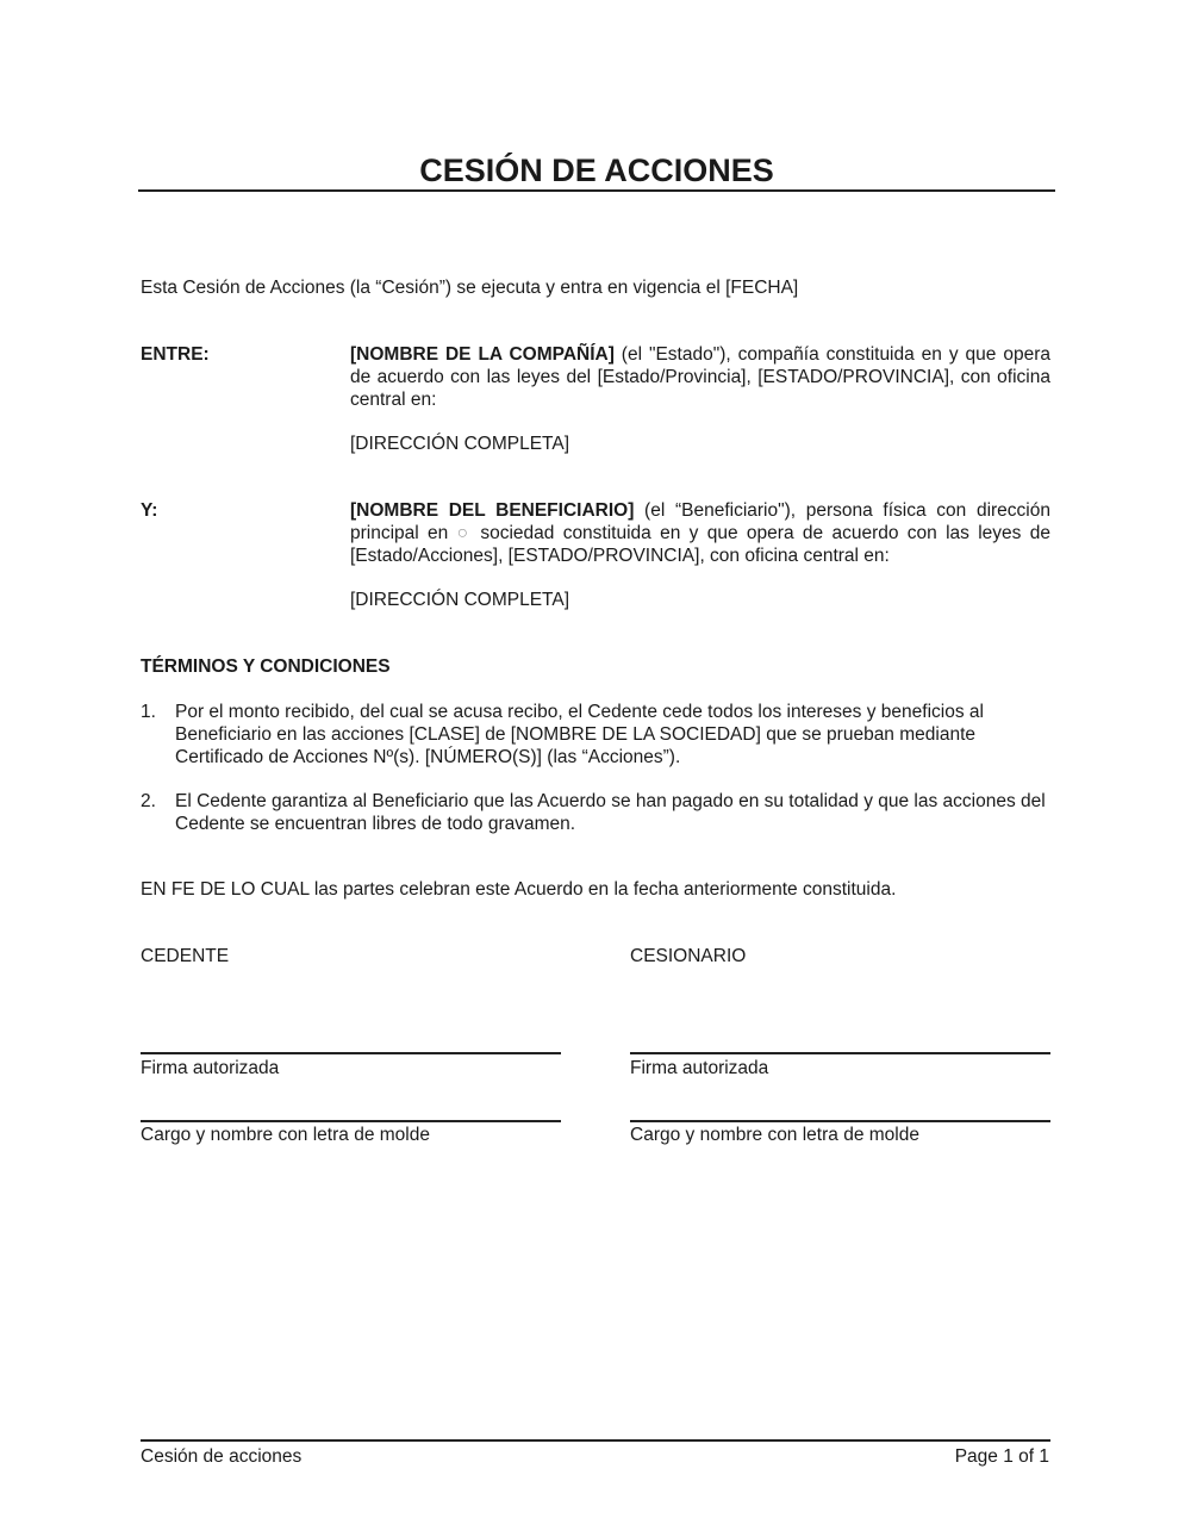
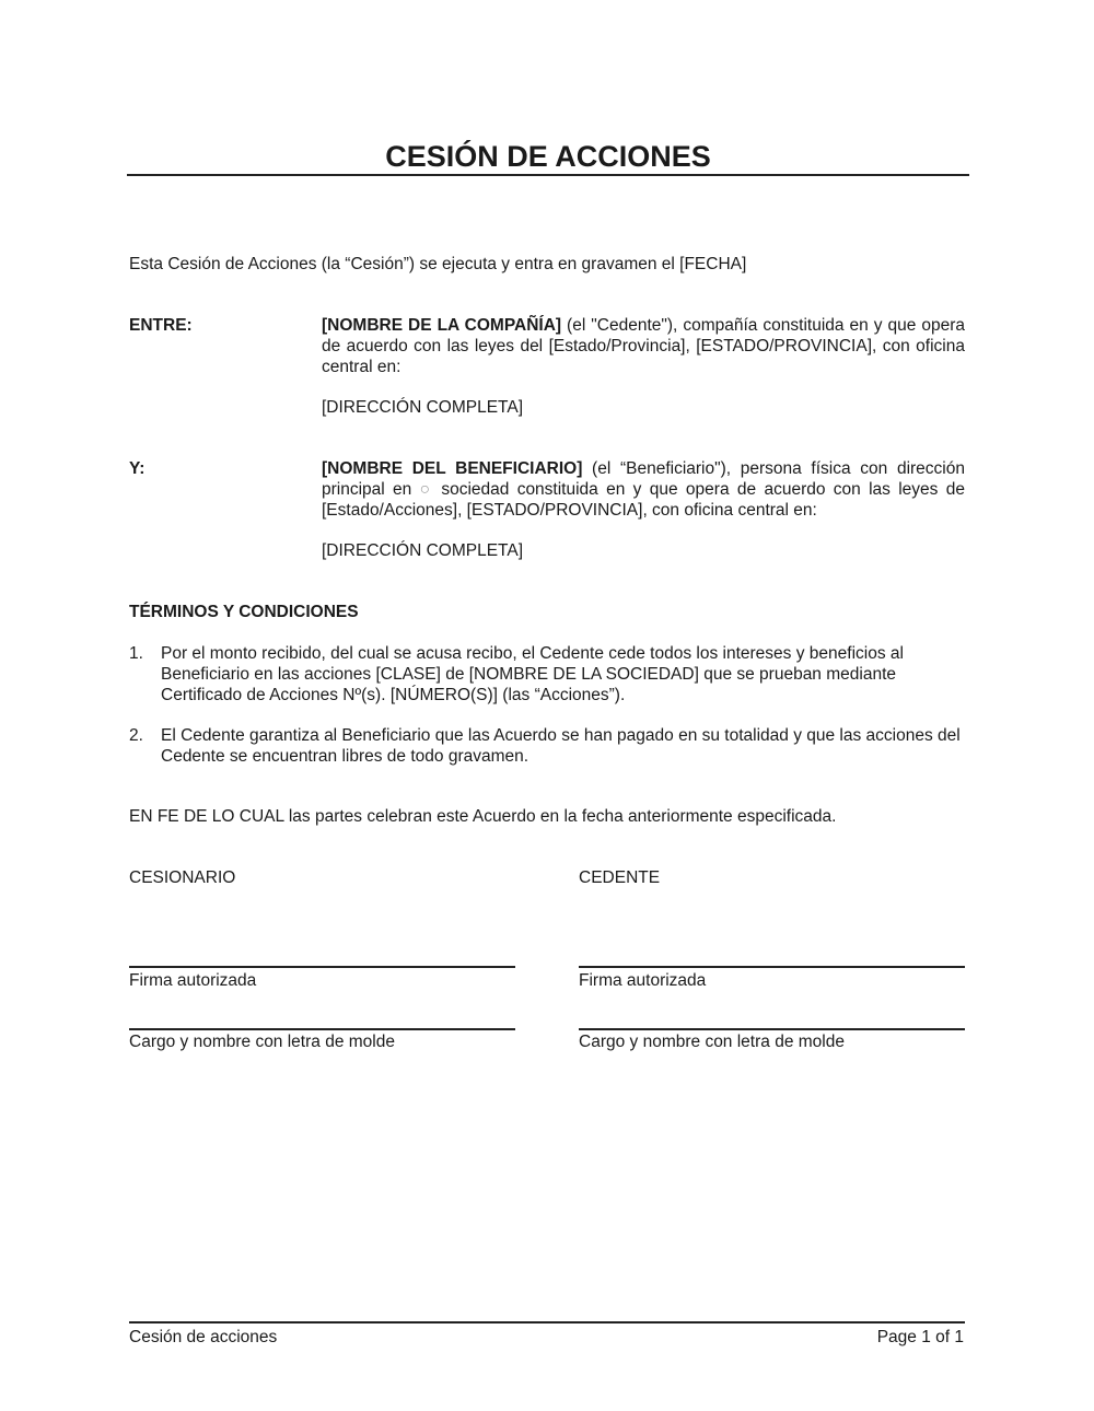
  CESIÓN DE ACCIONES
- Esta Cesión de Acciones (la “Cesión”) se ejecuta y entra en vigencia el [FECHA]
+ Esta Cesión de Acciones (la “Cesión”) se ejecuta y entra en gravamen el [FECHA]
  ENTRE:
- [NOMBRE DE LA COMPAÑÍA] (el "Estado"), compañía constituida en y que opera de acuerdo con las leyes del [Estado/Provincia], [ESTADO/PROVINCIA], con oficina central en:
+ [NOMBRE DE LA COMPAÑÍA] (el "Cedente"), compañía constituida en y que opera de acuerdo con las leyes del [Estado/Provincia], [ESTADO/PROVINCIA], con oficina central en:
  [DIRECCIÓN COMPLETA]
  Y:
  [NOMBRE DEL BENEFICIARIO] (el “Beneficiario"), persona física con dirección principal en ○ sociedad constituida en y que opera de acuerdo con las leyes de [Estado/Acciones], [ESTADO/PROVINCIA], con oficina central en:
  [DIRECCIÓN COMPLETA]
  TÉRMINOS Y CONDICIONES
  1.
  Por el monto recibido, del cual se acusa recibo, el Cedente cede todos los intereses y beneficios al Beneficiario en las acciones [CLASE] de [NOMBRE DE LA SOCIEDAD] que se prueban mediante Certificado de Acciones Nº(s). [NÚMERO(S)] (las “Acciones”).
  2.
  El Cedente garantiza al Beneficiario que las Acuerdo se han pagado en su totalidad y que las acciones del Cedente se encuentran libres de todo gravamen.
- EN FE DE LO CUAL las partes celebran este Acuerdo en la fecha anteriormente constituida.
+ EN FE DE LO CUAL las partes celebran este Acuerdo en la fecha anteriormente especificada.
- CEDENTE
+ CESIONARIO
  Firma autorizada
  Cargo y nombre con letra de molde
- CESIONARIO
+ CEDENTE
  Firma autorizada
  Cargo y nombre con letra de molde
  Cesión de acciones
  Page 1 of 1
